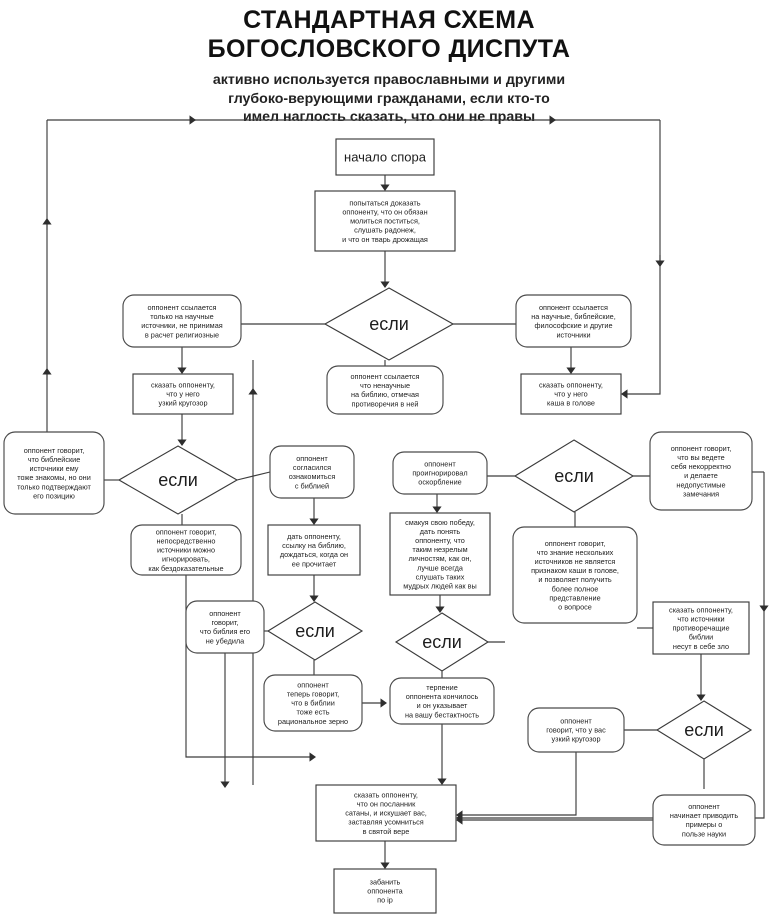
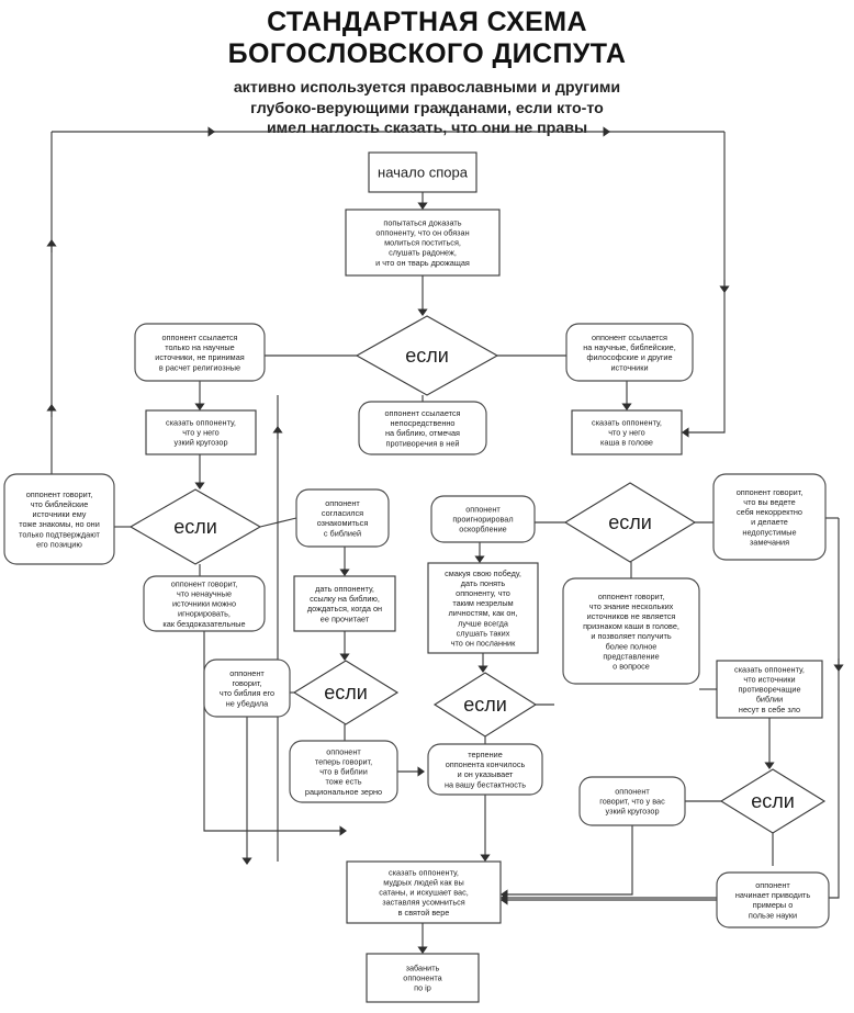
  СТАНДАРТНАЯ СХЕМА
  БОГОСЛОВСКОГО ДИСПУТА
  активно используется православными и другими
  глубоко-верующими гражданами, если кто-то
  имел наглость сказать, что они не правы
  начало спора
  попытаться доказать оппоненту, что он обязан молиться поститься, слушать радонеж, и что он тварь дрожащая
  если
  оппонент ссылается только на научные источники, не принимая в расчет религиозные
  оппонент ссылается на научные, библейские, философские и другие источники
- оппонент ссылается что ненаучные на библию, отмечая противоречия в ней
+ оппонент ссылается непосредственно на библию, отмечая противоречия в ней
  сказать оппоненту, что у него узкий кругозор
  сказать оппоненту, что у него каша в голове
  если
  оппонент говорит, что библейские источники ему тоже знакомы, но они только подтверждают его позицию
- оппонент говорит, непосредственно источники можно игнорировать, как бездоказательные
+ оппонент говорит, что ненаучные источники можно игнорировать, как бездоказательные
  оппонент согласился ознакомиться с библией
  дать оппоненту, ссылку на библию, дождаться, когда он ее прочитает
  если
  оппонент говорит, что библия его не убедила
  оппонент теперь говорит, что в библии тоже есть рациональное зерно
  оппонент проигнорировал оскорбление
- смакуя свою победу, дать понять оппоненту, что таким незрелым личностям, как он, лучше всегда слушать таких мудрых людей как вы
+ смакуя свою победу, дать понять оппоненту, что таким незрелым личностям, как он, лучше всегда слушать таких что он посланник
  если
  терпение оппонента кончилось и он указывает на вашу бестактность
  если
  оппонент говорит, что вы ведете себя некорректно и делаете недопустимые замечания
  оппонент говорит, что знание нескольких источников не является признаком каши в голове, и позволяет получить более полное представление о вопросе
  сказать оппоненту, что источники противоречащие библии несут в себе зло
  если
  оппонент говорит, что у вас узкий кругозор
  оппонент начинает приводить примеры о пользе науки
- сказать оппоненту, что он посланник сатаны, и искушает вас, заставляя усомниться в святой вере
+ сказать оппоненту, мудрых людей как вы сатаны, и искушает вас, заставляя усомниться в святой вере
  забанить оппонента по ip
